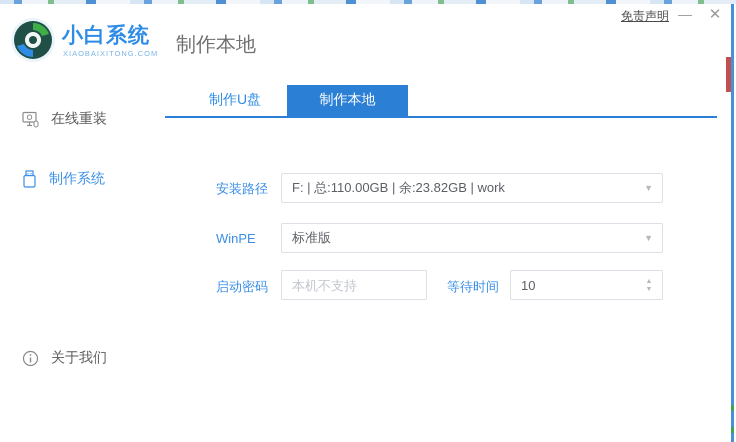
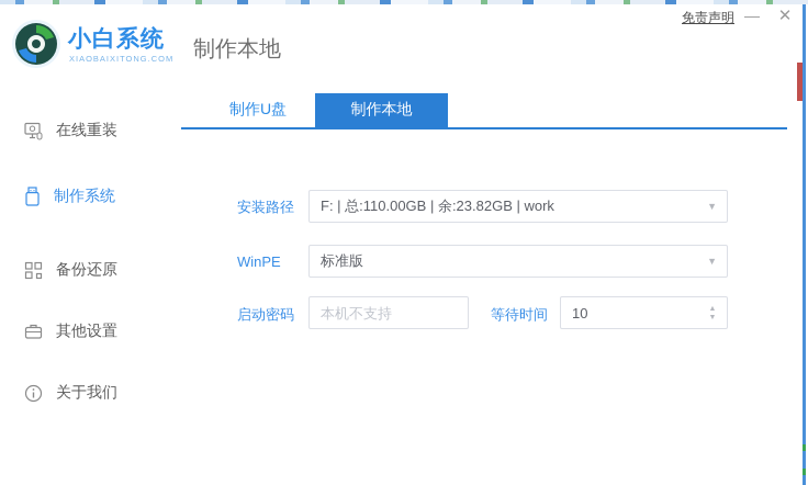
  小白系统
  XIAOBAIXITONG.COM
  制作本地
  免责声明
  —
  ✕
  在线重装
  制作系统
+ 备份还原
+ 其他设置
  关于我们
  制作U盘
  制作本地
  安装路径
  F: | 总:110.00GB | 余:23.82GB | work
  ▼
  WinPE
  标准版
  ▼
  启动密码
  本机不支持
  等待时间
  10
